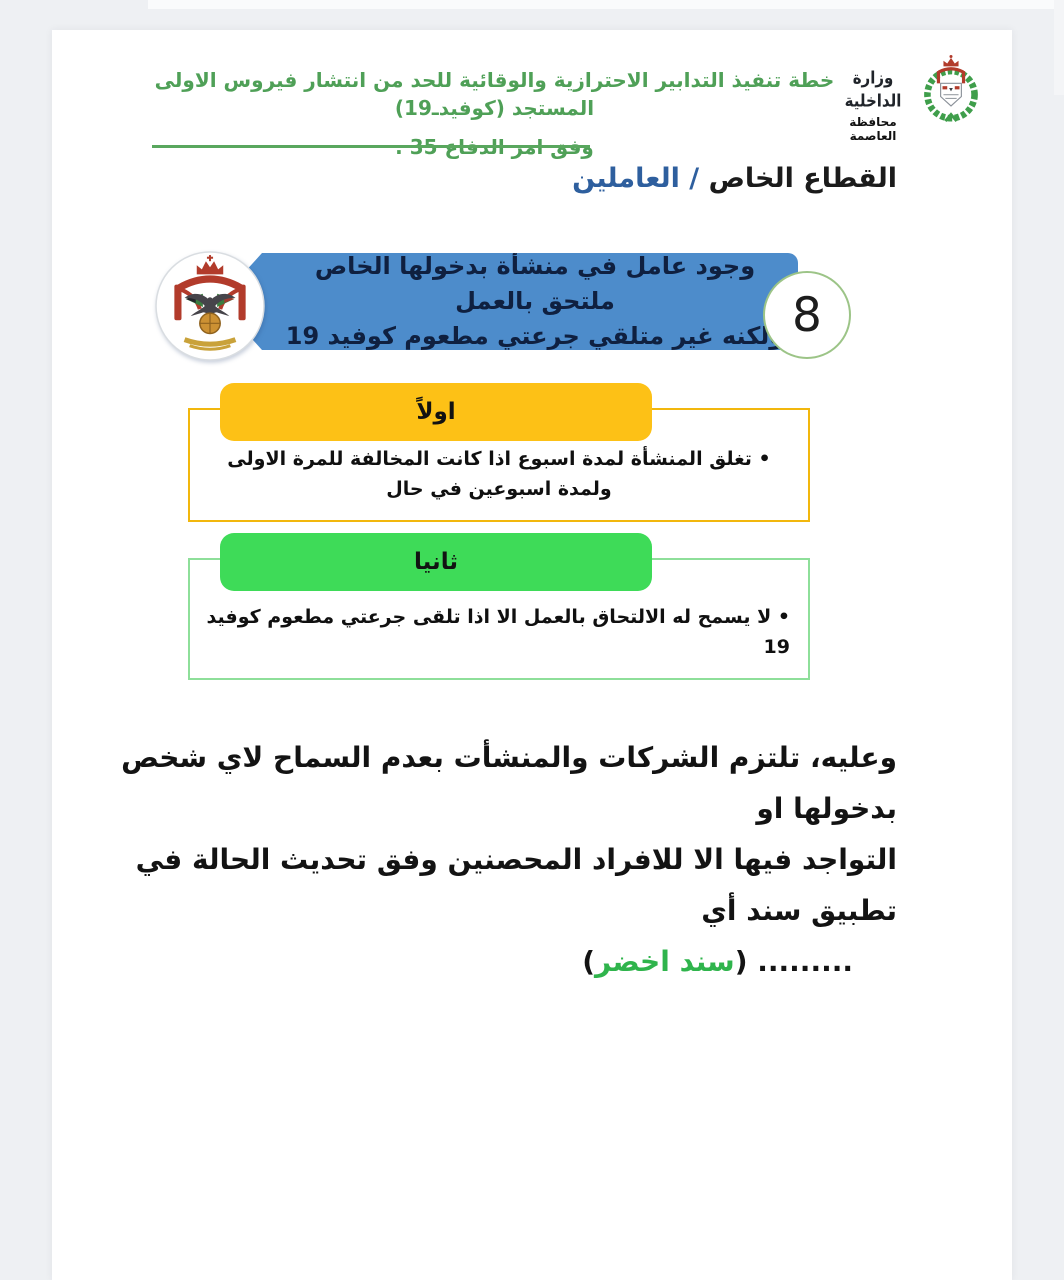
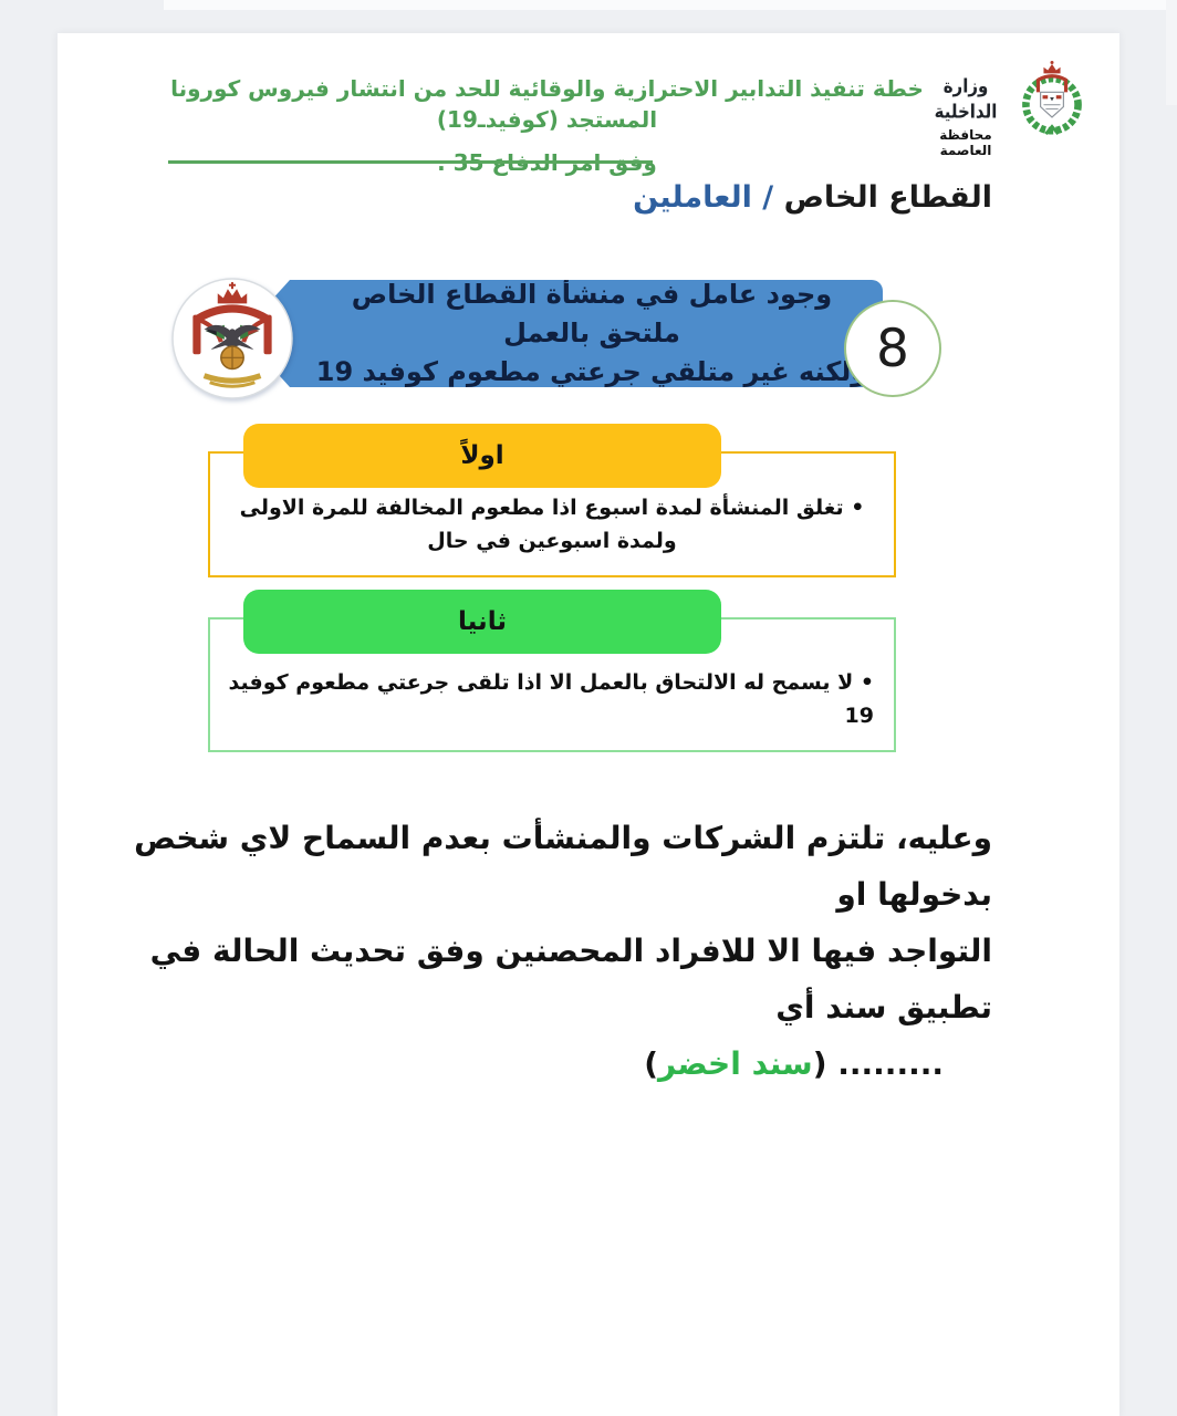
- خطة تنفيذ التدابير الاحترازية والوقائية للحد من انتشار فيروس الاولى المستجد (كوفيدـ19)
+ خطة تنفيذ التدابير الاحترازية والوقائية للحد من انتشار فيروس كورونا المستجد (كوفيدـ19)
  وزارة الداخلية
  محافظة العاصمة
  القطاع الخاص / العاملين
- وجود عامل في منشأة بدخولها الخاص ملتحق بالعمل
+ وجود عامل في منشأة القطاع الخاص ملتحق بالعمل
  لكنه غير متلقي جرعتي مطعوم كوفيد 19
  8
- • تغلق المنشأة لمدة اسبوع اذا كانت المخالفة للمرة الاولى ولمدة اسبوعين في حال
+ • تغلق المنشأة لمدة اسبوع اذا مطعوم المخالفة للمرة الاولى ولمدة اسبوعين في حال
  اولاً
  • لا يسمح له الالتحاق بالعمل الا اذا تلقى جرعتي مطعوم كوفيد 19
  ثانيا
  وعليه، تلتزم الشركات والمنشأت بعدم السماح لاي شخص بدخولها او
  التواجد فيها الا للافراد المحصنين وفق تحديث الحالة في تطبيق سند أي
  ......... (سند اخضر)
